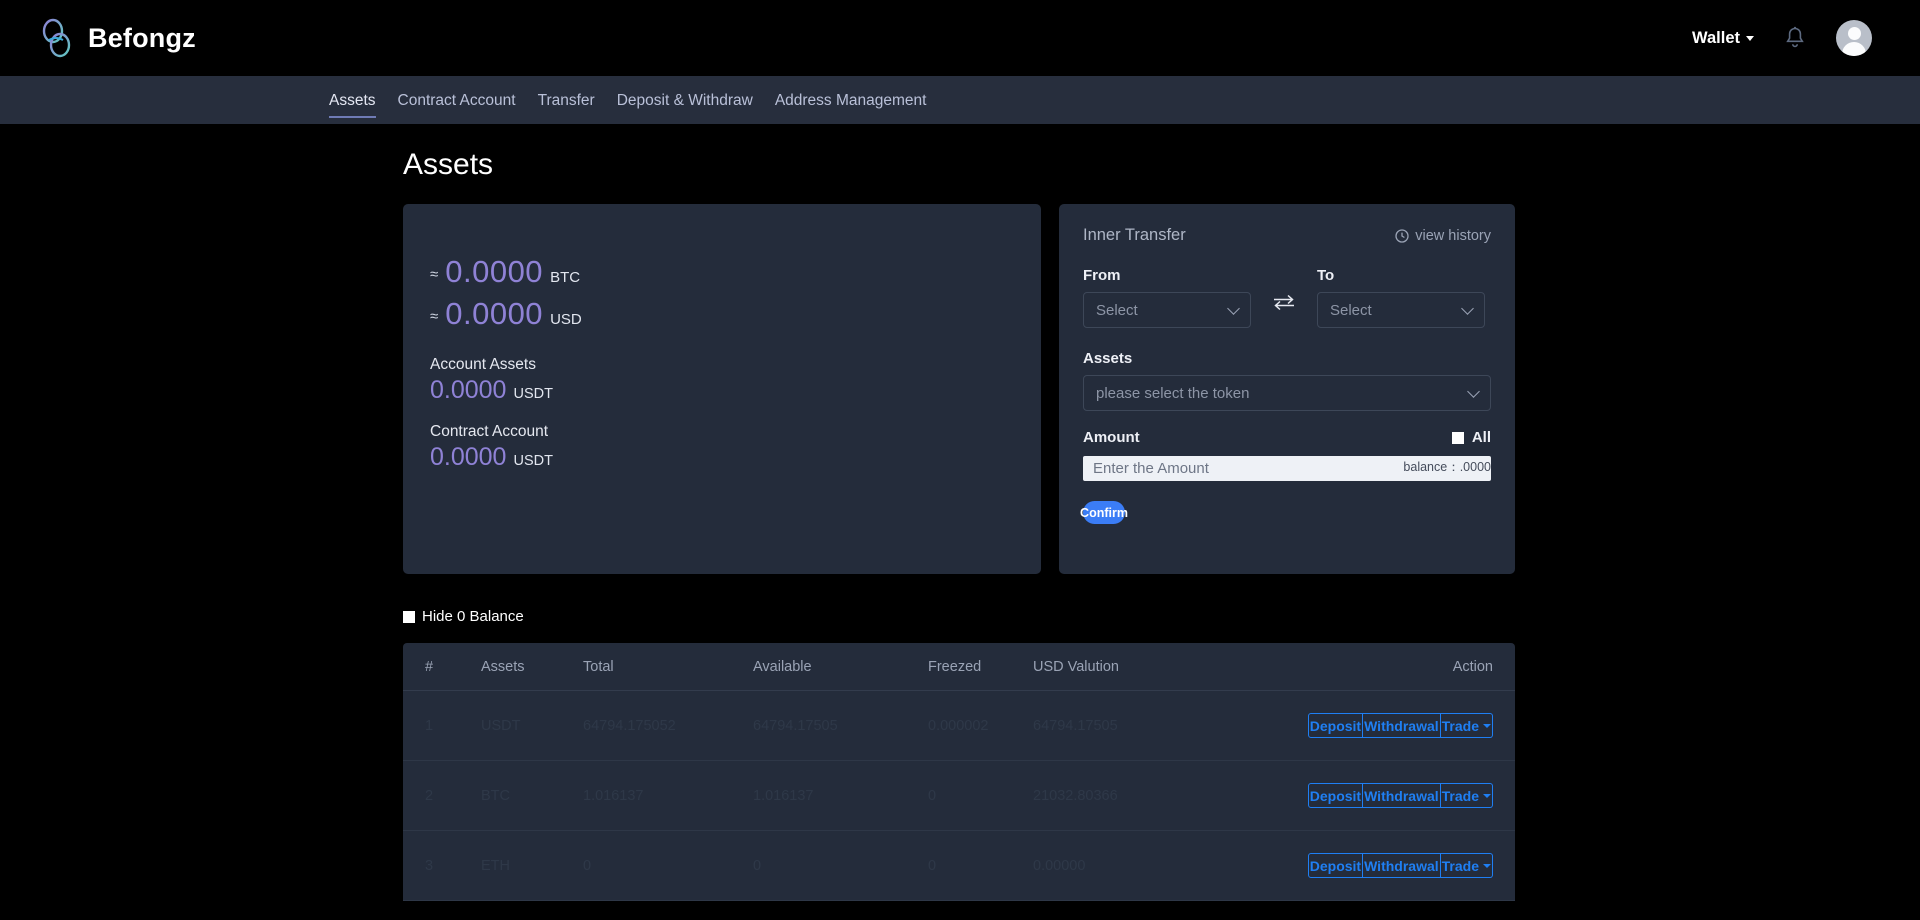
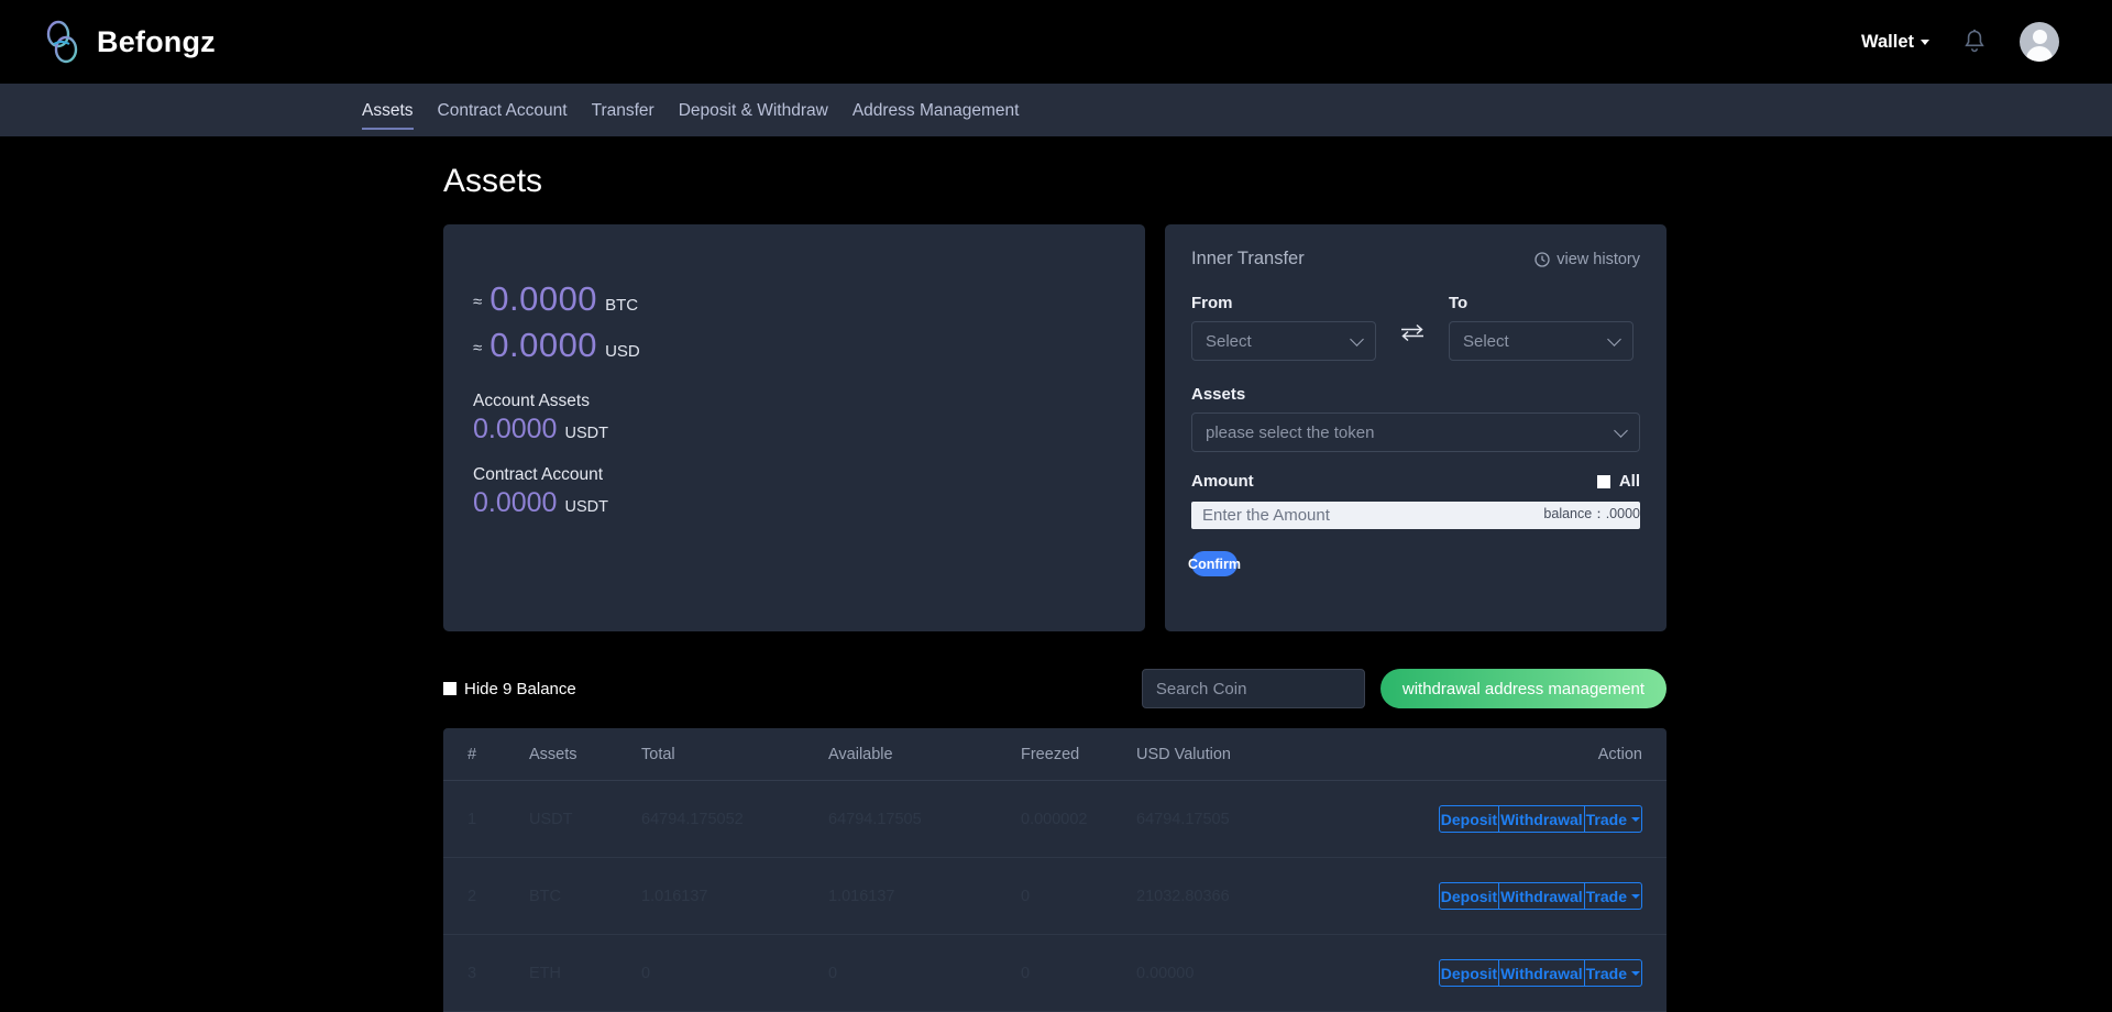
  Befongz
  Wallet
  Assets
  Contract Account
  Transfer
  Deposit & Withdraw
  Address Management
  Assets
  ≈
  0.0000
  BTC
  ≈
  0.0000
  USD
  Account Assets
  0.0000
  USDT
  Contract Account
  0.0000
  USDT
  Inner Transfer
  view history
  From
  Select
  To
  Select
  Assets
  please select the token
  Amount
  All
  Enter the Amount
  balance：.0000
  Confirm
- Hide 0 Balance
+ Hide 9 Balance
+ Search Coin
+ withdrawal address management
  #
  Assets
  Total
  Available
  Freezed
  USD Valution
  Action
  Deposit
  Withdrawal
  Trade
  Deposit
  Withdrawal
  Trade
  Deposit
  Withdrawal
  Trade
